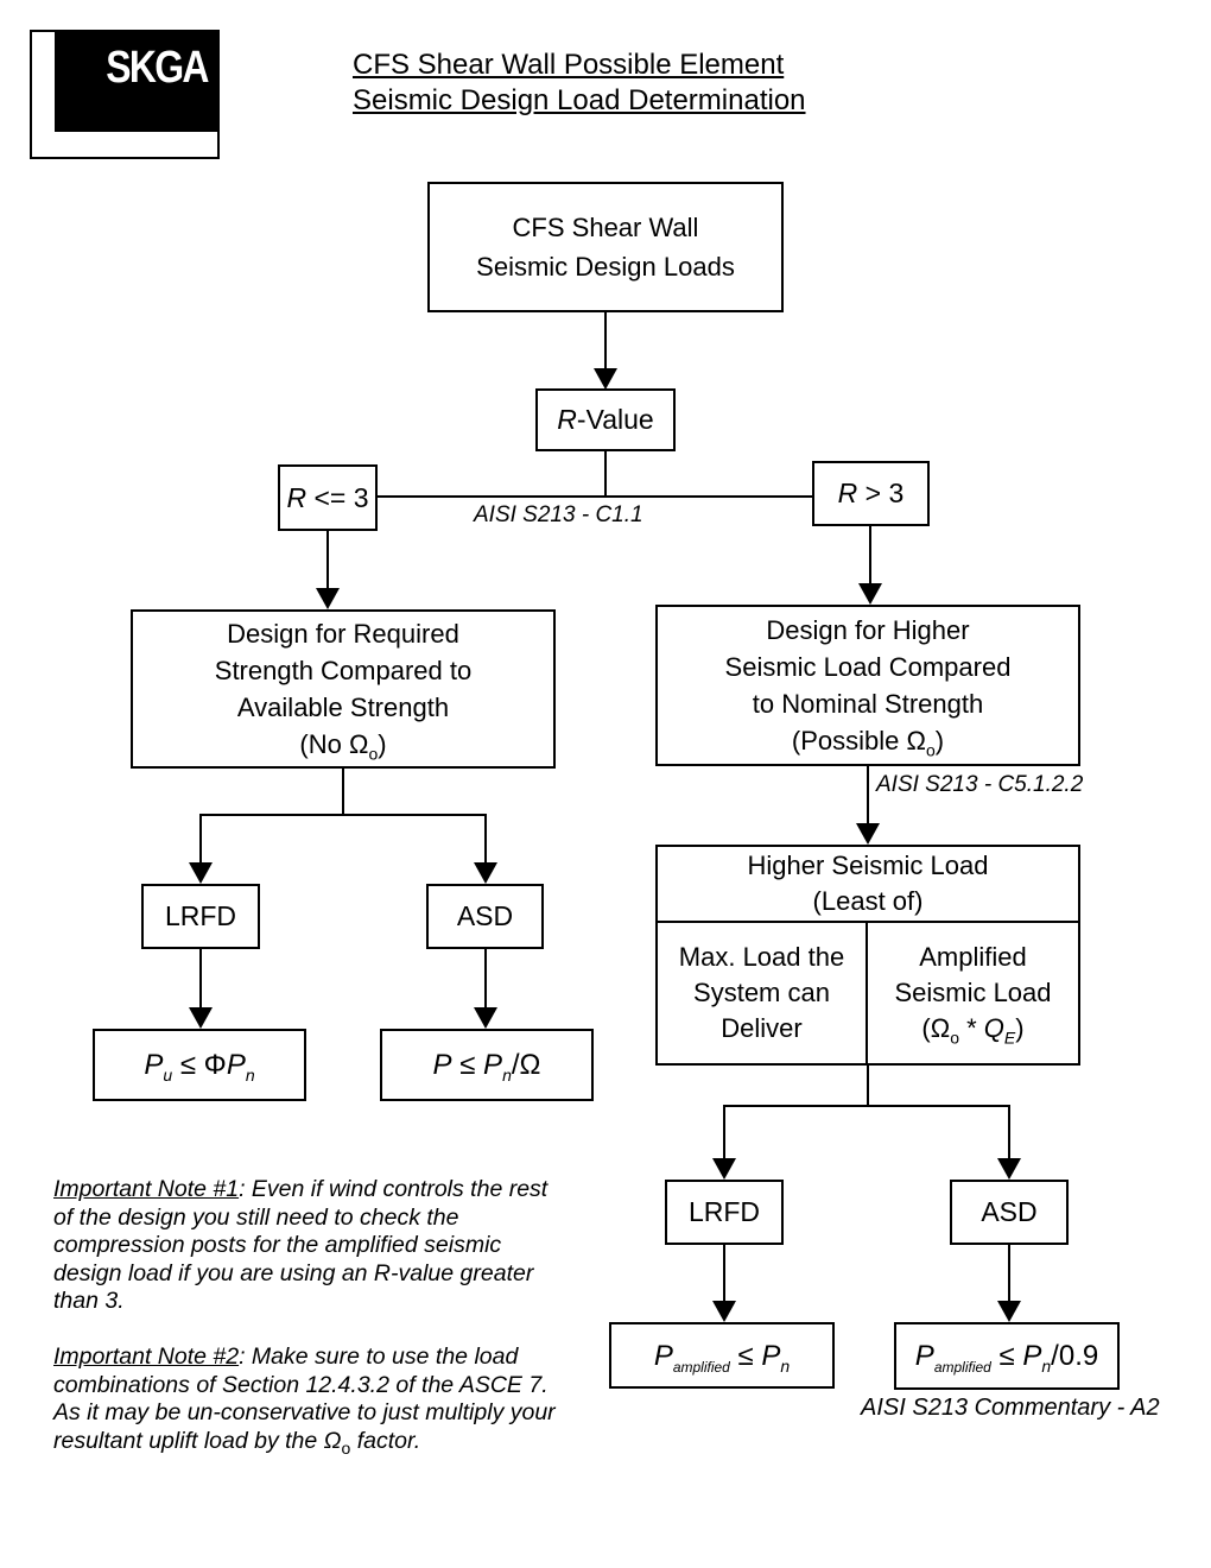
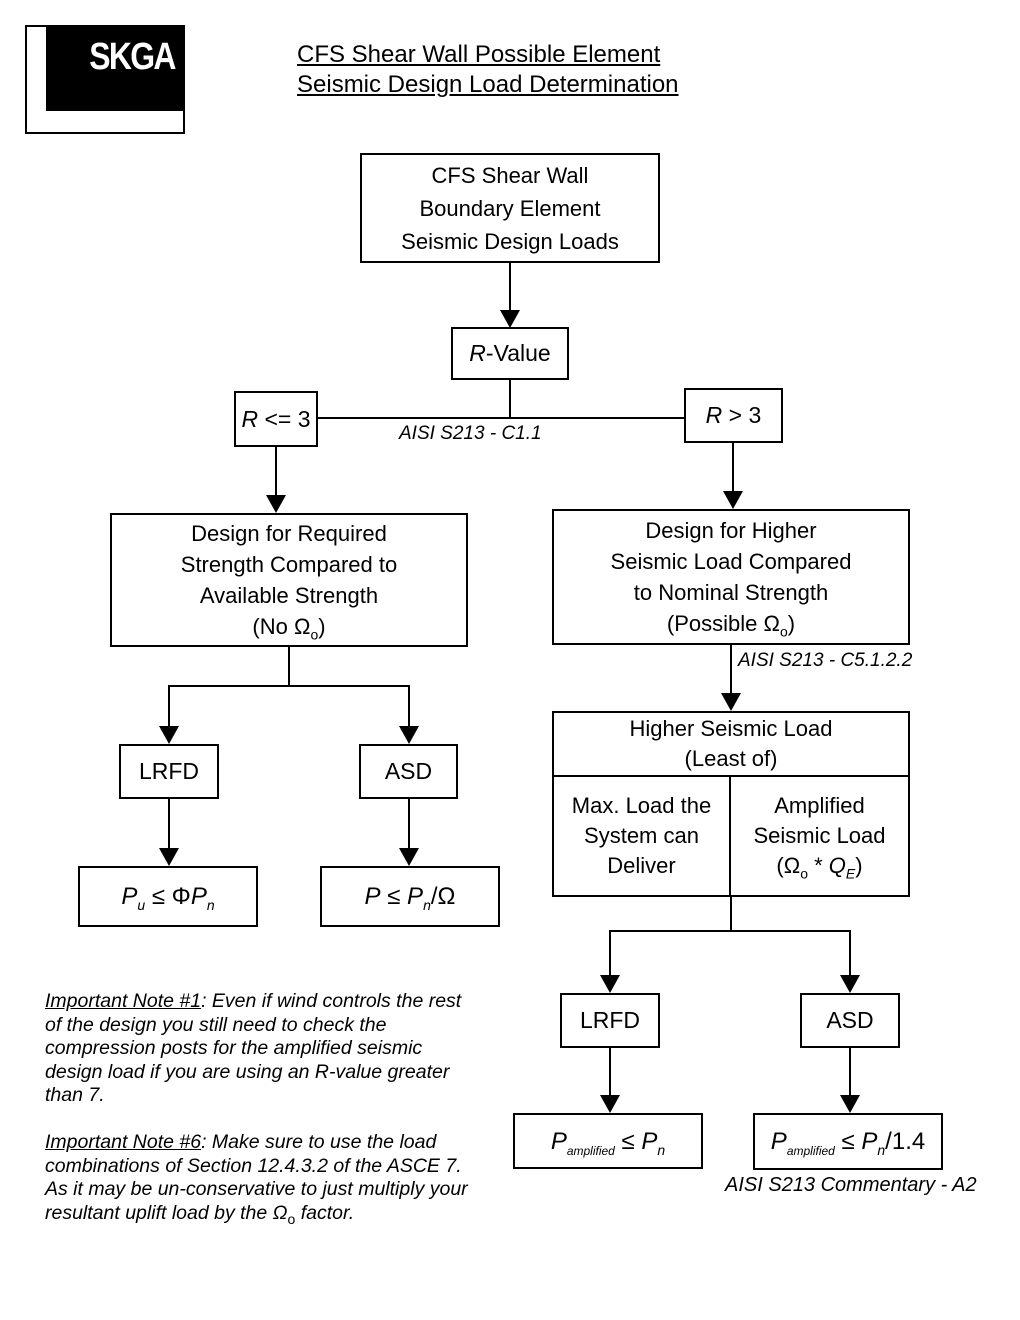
  SKGA
  CFS Shear Wall Possible Element
  Seismic Design Load Determination
  CFS Shear Wall
+ Boundary Element
  Seismic Design Loads
  R-Value
  R <= 3
  R > 3
  AISI S213 - C1.1
  Design for Required
  Strength Compared to
  Available Strength
  (No Ωo)
  Design for Higher
  Seismic Load Compared
  to Nominal Strength
  (Possible Ωo)
  AISI S213 - C5.1.2.2
  LRFD
  ASD
  Pu ≤ ΦPn
  P ≤ Pn/Ω
  Higher Seismic Load
  (Least of)
  Max. Load the
  System can
  Deliver
  Amplified
  Seismic Load
  (Ωo * QE)
  LRFD
  ASD
  Pamplified ≤ Pn
- Pamplified ≤ Pn/0.9
+ Pamplified ≤ Pn/1.4
  AISI S213 Commentary - A2
- Important Note #1: Even if wind controls the rest of the design you still need to check the compression posts for the amplified seismic design load if you are using an R-value greater than 3.
+ Important Note #1: Even if wind controls the rest of the design you still need to check the compression posts for the amplified seismic design load if you are using an R-value greater than 7.
- Important Note #2: Make sure to use the load combinations of Section 12.4.3.2 of the ASCE 7. As it may be un-conservative to just multiply your resultant uplift load by the Ωo factor.
+ Important Note #6: Make sure to use the load combinations of Section 12.4.3.2 of the ASCE 7. As it may be un-conservative to just multiply your resultant uplift load by the Ωo factor.
